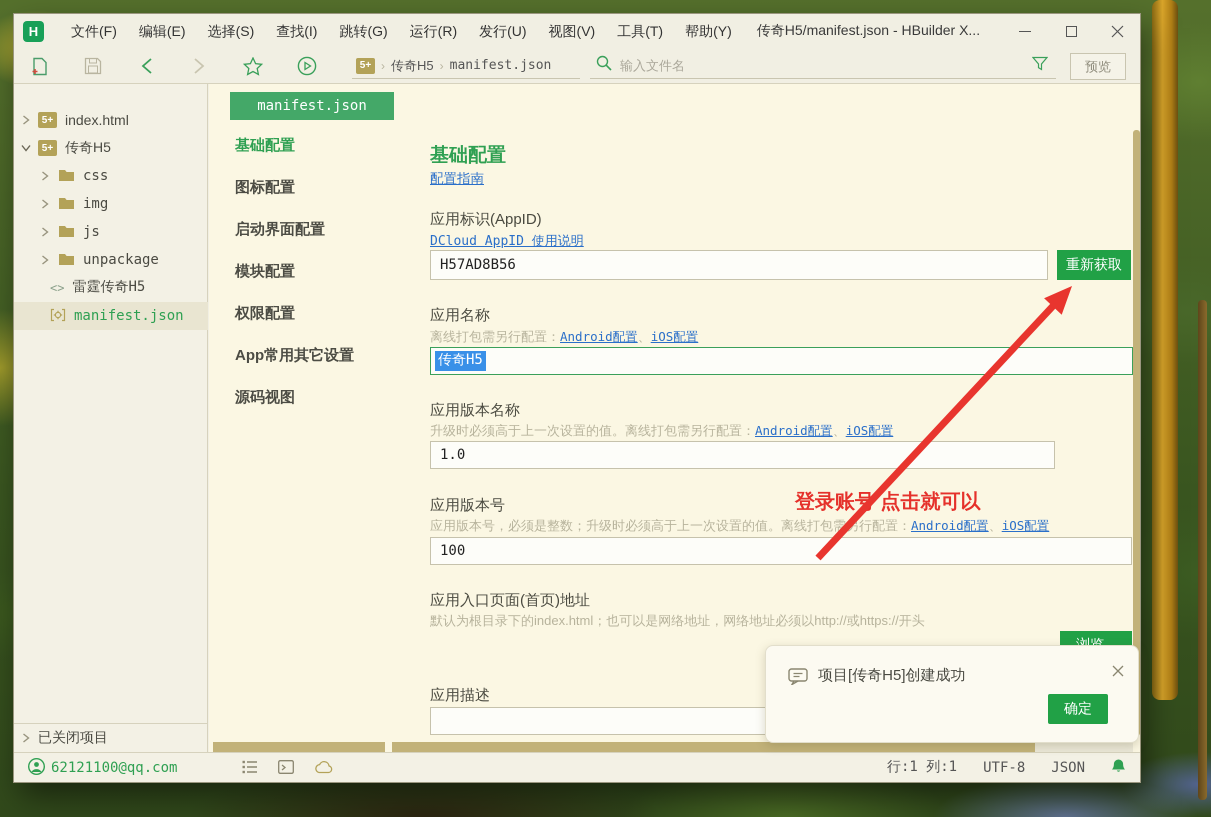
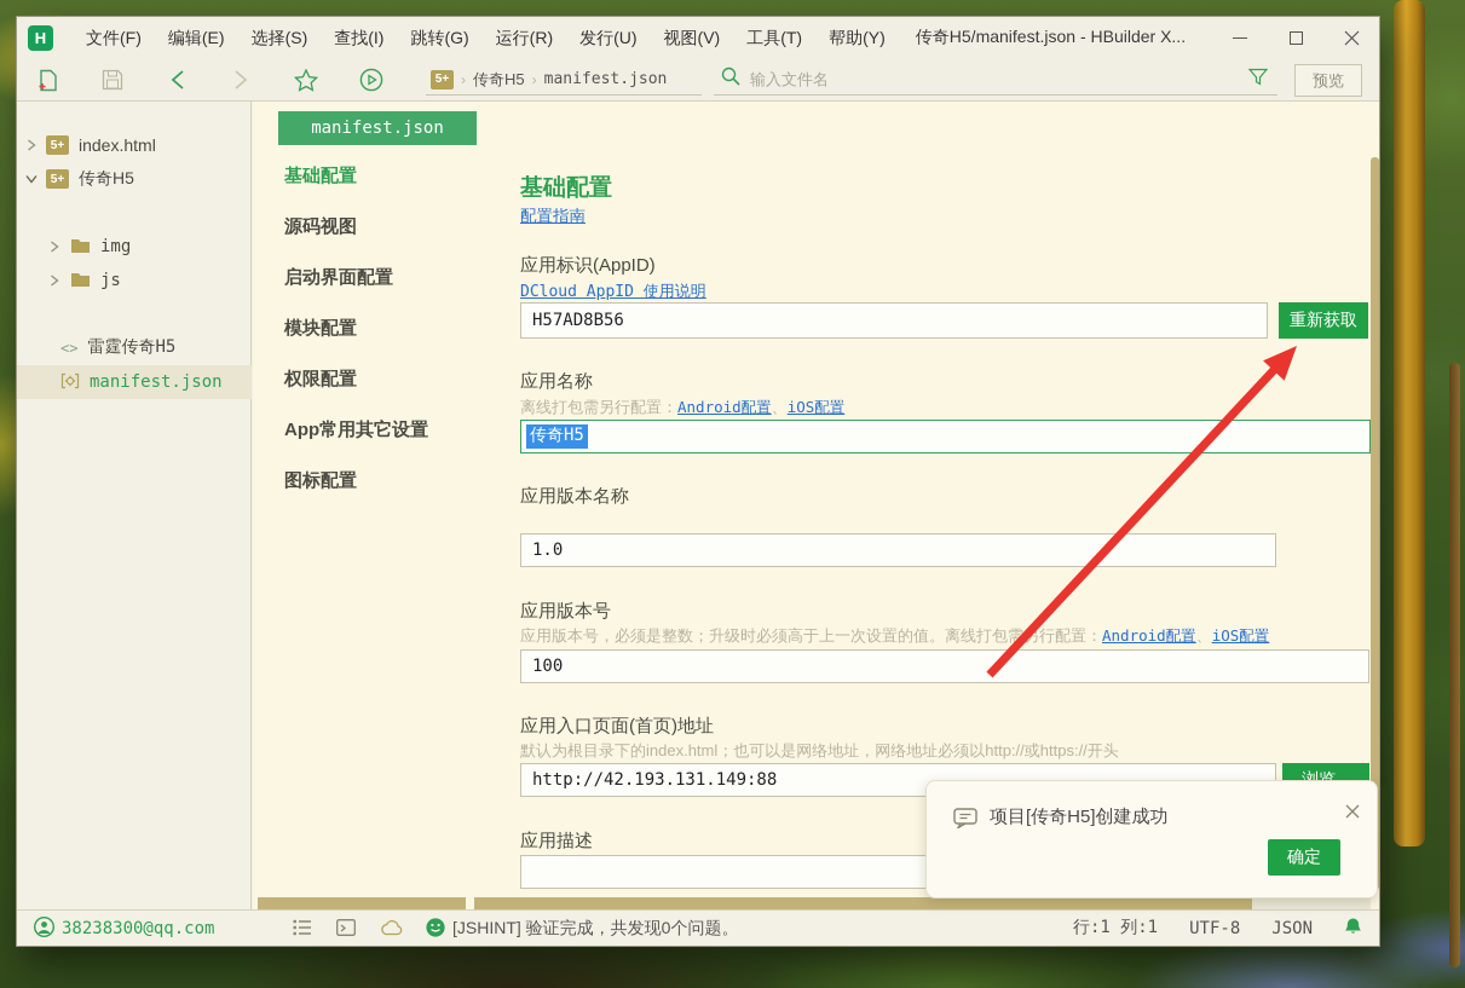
  H
  文件(F)
  编辑(E)
  选择(S)
  查找(I)
  跳转(G)
  运行(R)
  发行(U)
  视图(V)
  工具(T)
  帮助(Y)
  传奇H5/manifest.json - HBuilder X...
  5+
  ›
  传奇H5
  ›
  manifest.json
  输入文件名
  预览
  5+
  index.html
  5+
  传奇H5
- css
  img
  js
- unpackage
  <>
  雷霆传奇H5
  manifest.json
- 已关闭项目
  manifest.json
  基础配置
- 图标配置
+ 源码视图
  启动界面配置
  模块配置
  权限配置
  App常用其它设置
- 源码视图
+ 图标配置
  基础配置
  配置指南
  应用标识(AppID)
  DCloud AppID 使用说明
  H57AD8B56
  重新获取
  应用名称
  离线打包需另行配置：Android配置、iOS配置
  传奇H5
  应用版本名称
- 升级时必须高于上一次设置的值。离线打包需另行配置：Android配置、iOS配置
  1.0
  应用版本号
  应用版本号，必须是整数；升级时必须高于上一次设置的值。离线打包需行配置：Android配置、iOS配置
  100
  应用入口页面(首页)地址
  默认为根目录下的index.html；也可以是网络地址，网络地址必须以http://或https://开头
+ http://42.193.131.149:88
  浏览...
  应用描述
- 登录账号 点击就可以
  项目[传奇H5]创建成功
  确定
- 62121100@qq.com
+ 38238300@qq.com
+ [JSHINT] 验证完成，共发现0个问题。
  行:1 列:1
  UTF-8
  JSON
